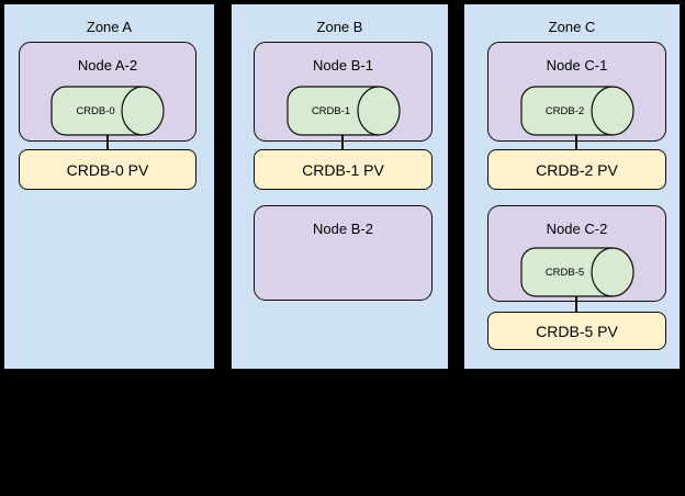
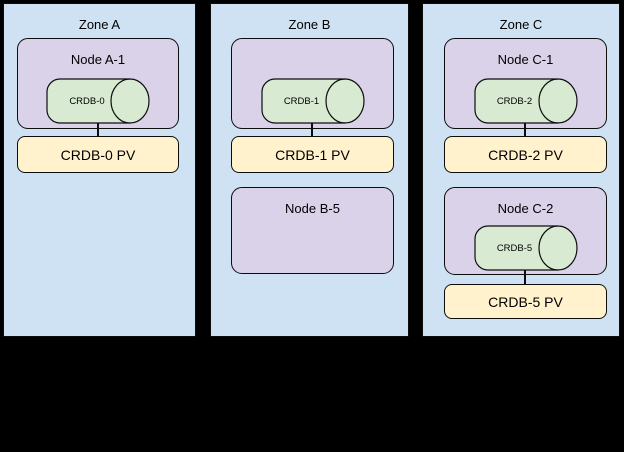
  Zone A
- Node A-2
+ Node A-1
  CRDB-0
  CRDB-0 PV
  Zone B
- Node B-1
  CRDB-1
  CRDB-1 PV
- Node B-2
+ Node B-5
  Zone C
  Node C-1
  CRDB-2
  CRDB-2 PV
  Node C-2
  CRDB-5
  CRDB-5 PV
